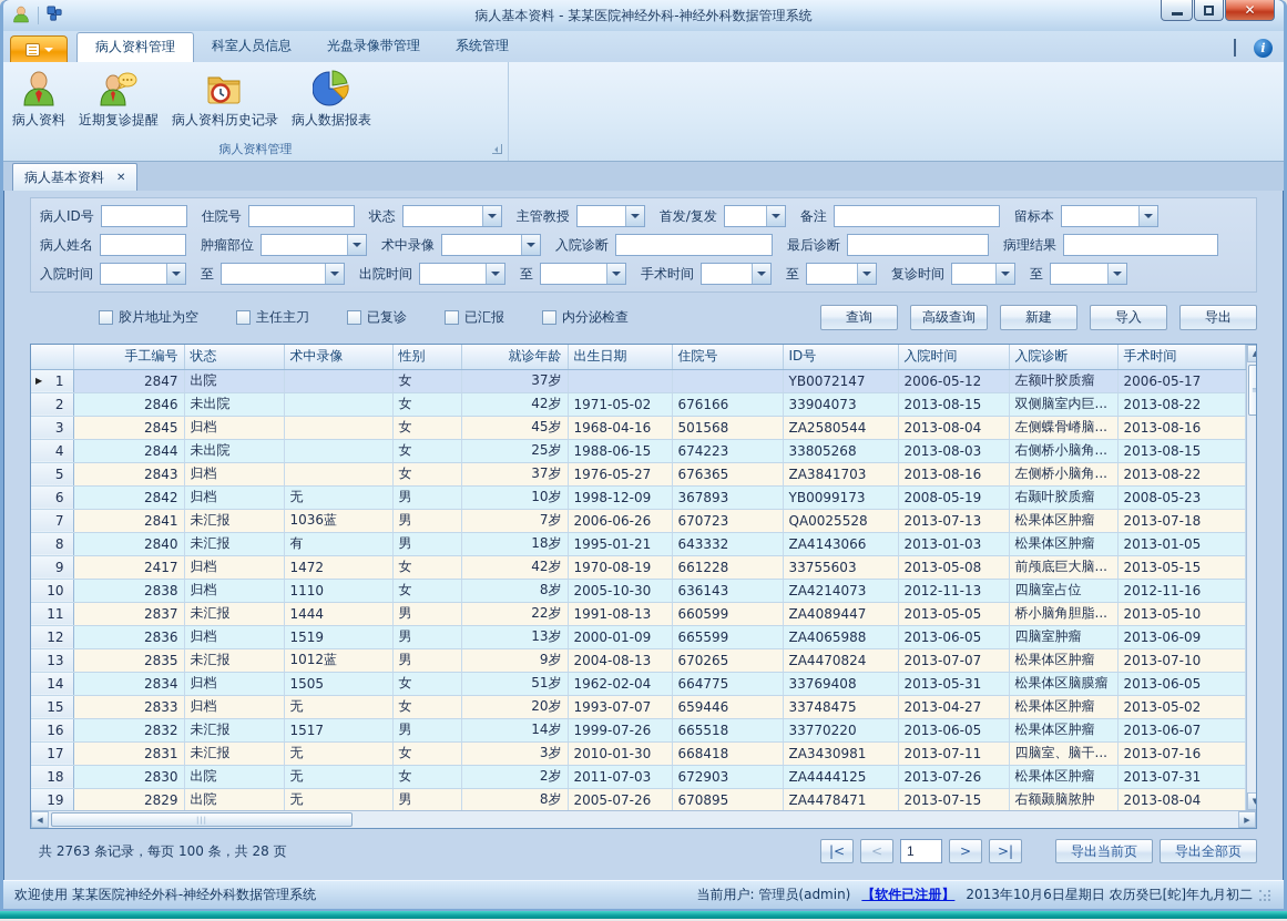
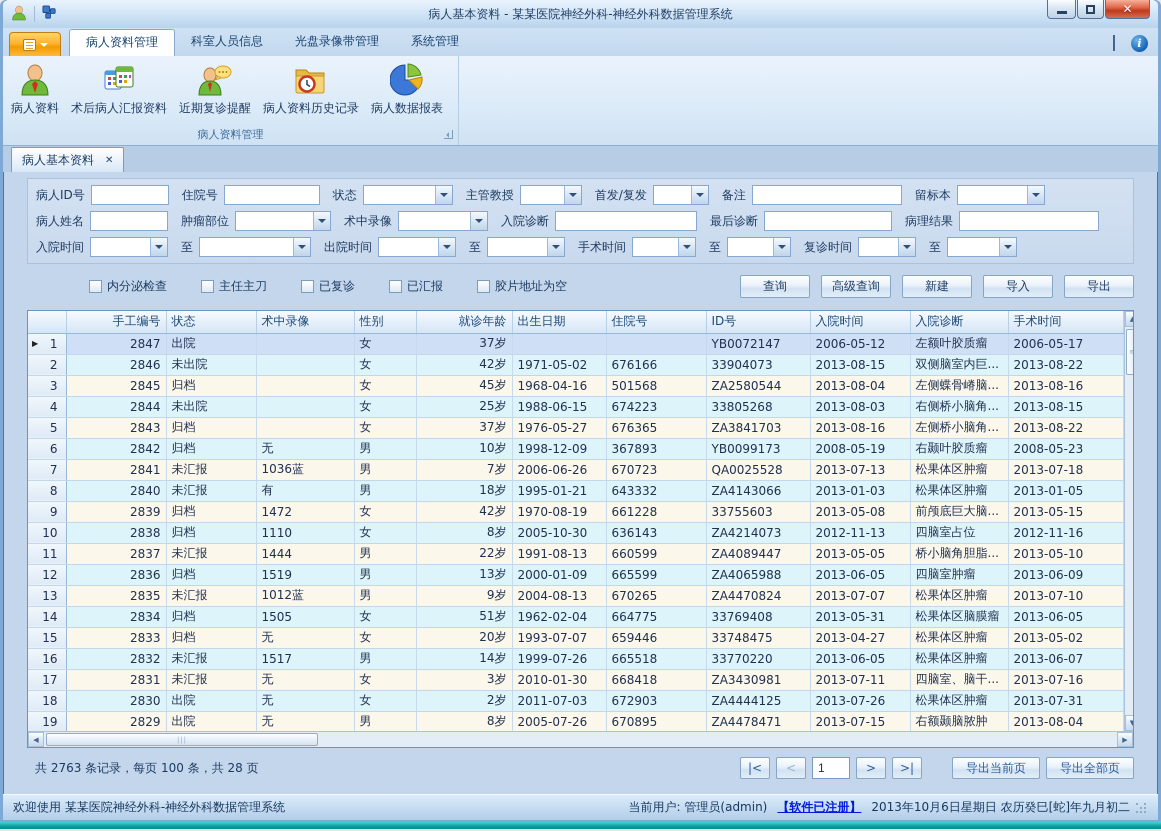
  病人基本资料 - 某某医院神经外科-神经外科数据管理系统
  ✕
  病人资料管理
  科室人员信息
  光盘录像带管理
  系统管理
  i
  病人资料
+ 术后病人汇报资料
  近期复诊提醒
  病人资料历史记录
  病人数据报表
  病人资料管理
  病人基本资料
  ✕
  病人ID号
  住院号
  状态
  主管教授
  首发/复发
  备注
  留标本
  病人姓名
  肿瘤部位
  术中录像
  入院诊断
  最后诊断
  病理结果
  入院时间
  至
  出院时间
  至
  手术时间
  至
  复诊时间
  至
- 胶片地址为空
+ 内分泌检查
  主任主刀
  已复诊
  已汇报
- 内分泌检查
+ 胶片地址为空
  查询
  高级查询
  新建
  导入
  导出
  	手工编号	状态	术中录像	性别	就诊年龄	出生日期	住院号	ID号	入院时间	入院诊断	手术时间
  ▶ 1	2847	出院		女	37岁			YB0072147	2006-05-12	左额叶胶质瘤	2006-05-17
  2	2846	未出院		女	42岁	1971-05-02	676166	33904073	2013-08-15	双侧脑室内巨...	2013-08-22
  3	2845	归档		女	45岁	1968-04-16	501568	ZA2580544	2013-08-04	左侧蝶骨嵴脑...	2013-08-16
  4	2844	未出院		女	25岁	1988-06-15	674223	33805268	2013-08-03	右侧桥小脑角...	2013-08-15
  5	2843	归档		女	37岁	1976-05-27	676365	ZA3841703	2013-08-16	左侧桥小脑角...	2013-08-22
  6	2842	归档	无	男	10岁	1998-12-09	367893	YB0099173	2008-05-19	右颞叶胶质瘤	2008-05-23
  7	2841	未汇报	1036蓝	男	7岁	2006-06-26	670723	QA0025528	2013-07-13	松果体区肿瘤	2013-07-18
  8	2840	未汇报	有	男	18岁	1995-01-21	643332	ZA4143066	2013-01-03	松果体区肿瘤	2013-01-05
- 9	2417	归档	1472	女	42岁	1970-08-19	661228	33755603	2013-05-08	前颅底巨大脑...	2013-05-15
+ 9	2839	归档	1472	女	42岁	1970-08-19	661228	33755603	2013-05-08	前颅底巨大脑...	2013-05-15
  10	2838	归档	1110	女	8岁	2005-10-30	636143	ZA4214073	2012-11-13	四脑室占位	2012-11-16
  11	2837	未汇报	1444	男	22岁	1991-08-13	660599	ZA4089447	2013-05-05	桥小脑角胆脂...	2013-05-10
  12	2836	归档	1519	男	13岁	2000-01-09	665599	ZA4065988	2013-06-05	四脑室肿瘤	2013-06-09
  13	2835	未汇报	1012蓝	男	9岁	2004-08-13	670265	ZA4470824	2013-07-07	松果体区肿瘤	2013-07-10
  14	2834	归档	1505	女	51岁	1962-02-04	664775	33769408	2013-05-31	松果体区脑膜瘤	2013-06-05
  15	2833	归档	无	女	20岁	1993-07-07	659446	33748475	2013-04-27	松果体区肿瘤	2013-05-02
  16	2832	未汇报	1517	男	14岁	1999-07-26	665518	33770220	2013-06-05	松果体区肿瘤	2013-06-07
  17	2831	未汇报	无	女	3岁	2010-01-30	668418	ZA3430981	2013-07-11	四脑室、脑干...	2013-07-16
  18	2830	出院	无	女	2岁	2011-07-03	672903	ZA4444125	2013-07-26	松果体区肿瘤	2013-07-31
  19	2829	出院	无	男	8岁	2005-07-26	670895	ZA4478471	2013-07-15	右额颞脑脓肿	2013-08-04
  ▲
  ≡
  ▼
  ◀
  |||
  ▶
  共 2763 条记录，每页 100 条，共 28 页
  |<
  <
  1
  >
  >|
  导出当前页
  导出全部页
  欢迎使用 某某医院神经外科-神经外科数据管理系统
  当前用户: 管理员(admin)
  【软件已注册】
  2013年10月6日星期日 农历癸巳[蛇]年九月初二
